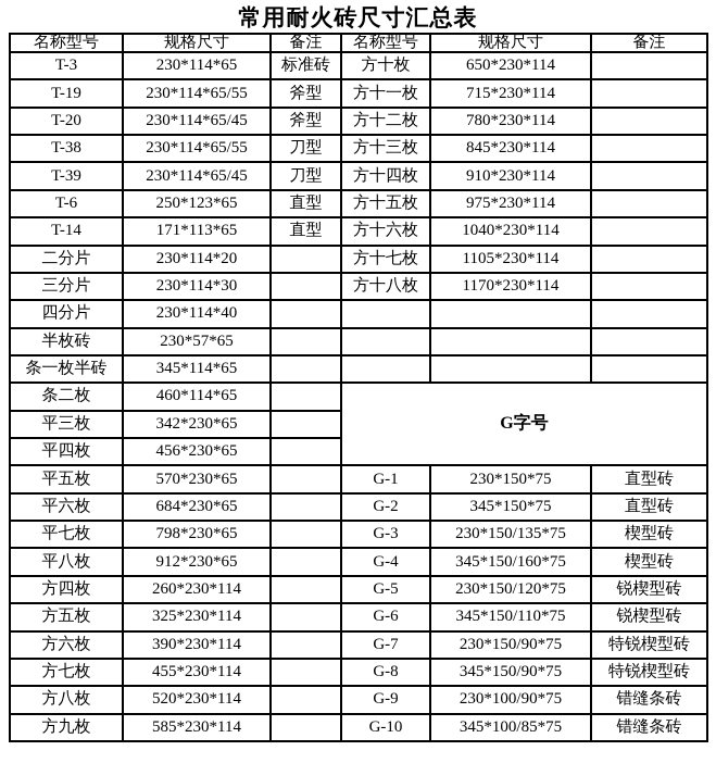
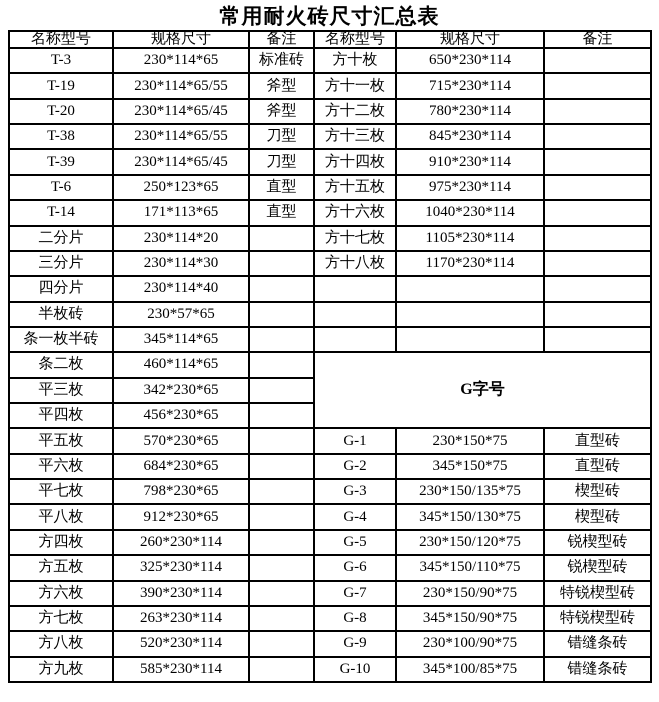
  常用耐火砖尺寸汇总表
  名称型号	规格尺寸	备注	名称型号	规格尺寸	备注
  T-3	230*114*65	标准砖	方十枚	650*230*114
  T-19	230*114*65/55	斧型	方十一枚	715*230*114
  T-20	230*114*65/45	斧型	方十二枚	780*230*114
  T-38	230*114*65/55	刀型	方十三枚	845*230*114
  T-39	230*114*65/45	刀型	方十四枚	910*230*114
  T-6	250*123*65	直型	方十五枚	975*230*114
  T-14	171*113*65	直型	方十六枚	1040*230*114
  二分片	230*114*20		方十七枚	1105*230*114
  三分片	230*114*30		方十八枚	1170*230*114
  四分片	230*114*40
  半枚砖	230*57*65
  条一枚半砖	345*114*65
  条二枚	460*114*65		G字号
  平三枚	342*230*65
  平四枚	456*230*65
  平五枚	570*230*65		G-1	230*150*75	直型砖
  平六枚	684*230*65		G-2	345*150*75	直型砖
  平七枚	798*230*65		G-3	230*150/135*75	楔型砖
- 平八枚	912*230*65		G-4	345*150/160*75	楔型砖
+ 平八枚	912*230*65		G-4	345*150/130*75	楔型砖
  方四枚	260*230*114		G-5	230*150/120*75	锐楔型砖
  方五枚	325*230*114		G-6	345*150/110*75	锐楔型砖
  方六枚	390*230*114		G-7	230*150/90*75	特锐楔型砖
- 方七枚	455*230*114		G-8	345*150/90*75	特锐楔型砖
+ 方七枚	263*230*114		G-8	345*150/90*75	特锐楔型砖
  方八枚	520*230*114		G-9	230*100/90*75	错缝条砖
  方九枚	585*230*114		G-10	345*100/85*75	错缝条砖
